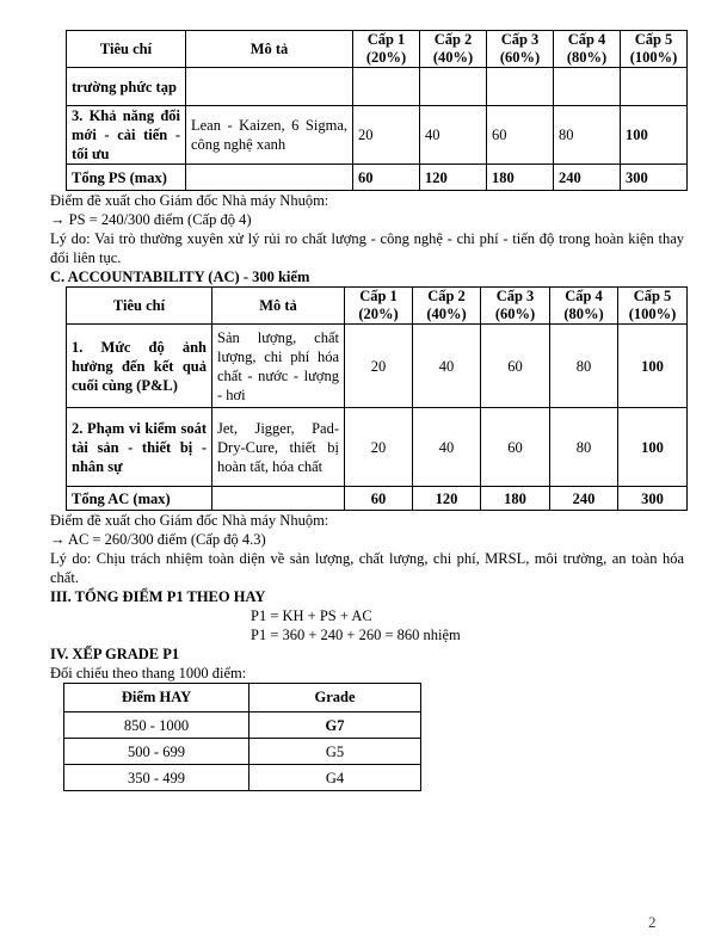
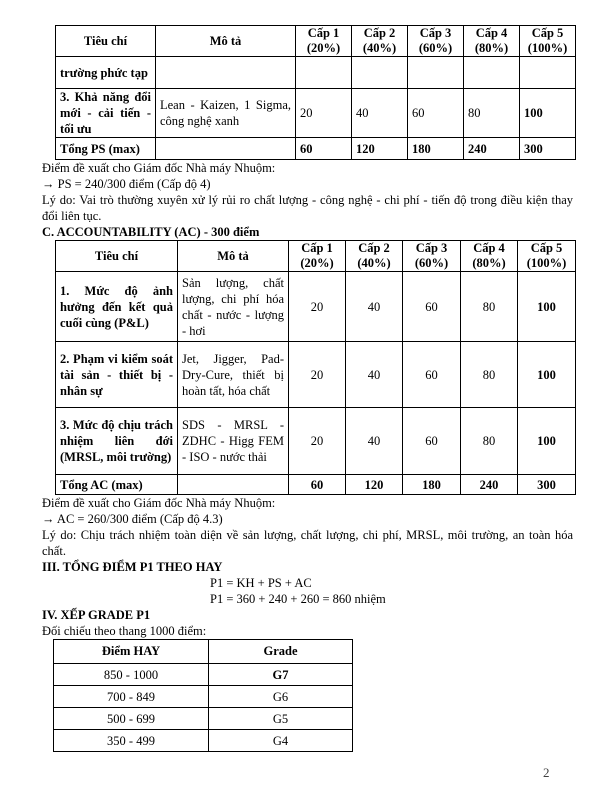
  Tiêu chí	Mô tả	Cấp 1 (20%)	Cấp 2 (40%)	Cấp 3 (60%)	Cấp 4 (80%)	Cấp 5 (100%)
  trường phức tạp
- 3. Khả năng đổi mới - cải tiến - tối ưu	Lean - Kaizen, 6 Sigma, công nghệ xanh	20	40	60	80	100
+ 3. Khả năng đổi mới - cải tiến - tối ưu	Lean - Kaizen, 1 Sigma, công nghệ xanh	20	40	60	80	100
  Tổng PS (max)		60	120	180	240	300
  Điểm đề xuất cho Giám đốc Nhà máy Nhuộm:
  → PS = 240/300 điểm (Cấp độ 4)
- Lý do: Vai trò thường xuyên xử lý rủi ro chất lượng - công nghệ - chi phí - tiến độ trong hoàn kiện thay đổi liên tục.
+ Lý do: Vai trò thường xuyên xử lý rủi ro chất lượng - công nghệ - chi phí - tiến độ trong điều kiện thay đổi liên tục.
- C. ACCOUNTABILITY (AC) - 300 kiểm
+ C. ACCOUNTABILITY (AC) - 300 điểm
  Tiêu chí	Mô tả	Cấp 1 (20%)	Cấp 2 (40%)	Cấp 3 (60%)	Cấp 4 (80%)	Cấp 5 (100%)
  1. Mức độ ảnh hưởng đến kết quả cuối cùng (P&L)	Sản lượng, chất lượng, chi phí hóa chất - nước - lượng - hơi	20	40	60	80	100
  2. Phạm vi kiểm soát tài sản - thiết bị - nhân sự	Jet, Jigger, Pad-Dry-Cure, thiết bị hoàn tất, hóa chất	20	40	60	80	100
+ 3. Mức độ chịu trách nhiệm liên đới (MRSL, môi trường)	SDS - MRSL - ZDHC - Higg FEM - ISO - nước thải	20	40	60	80	100
  Tổng AC (max)		60	120	180	240	300
  Điểm đề xuất cho Giám đốc Nhà máy Nhuộm:
  → AC = 260/300 điểm (Cấp độ 4.3)
  Lý do: Chịu trách nhiệm toàn diện về sản lượng, chất lượng, chi phí, MRSL, môi trường, an toàn hóa chất.
  III. TỔNG ĐIỂM P1 THEO HAY
  P1 = KH + PS + AC
  P1 = 360 + 240 + 260 = 860 nhiệm
  IV. XẾP GRADE P1
  Đối chiếu theo thang 1000 điểm:
  Điểm HAY	Grade
  850 - 1000	G7
+ 700 - 849	G6
  500 - 699	G5
  350 - 499	G4
  2
